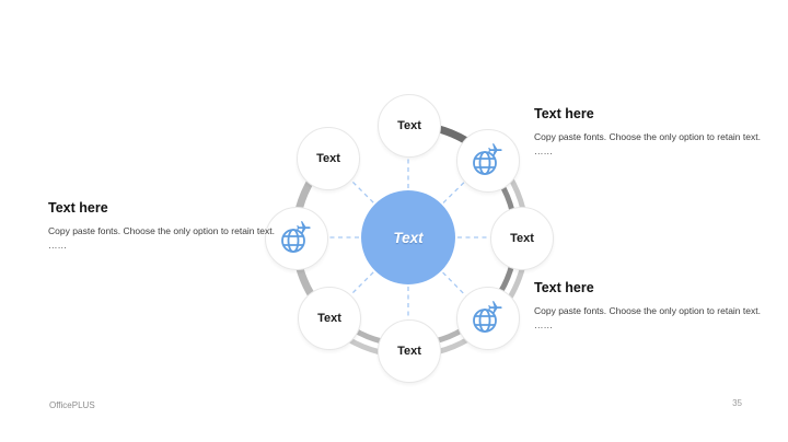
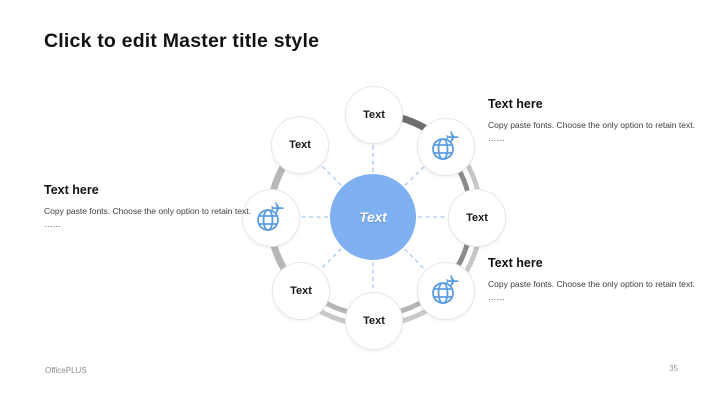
+ Click to edit Master title style
  Text
  Text
  Text
  Text
  Text
  Text
  Text here
  Copy paste fonts. Choose the only option to retain text.
  ……
  Text here
  Copy paste fonts. Choose the only option to retain text.
  ……
  Text here
  Copy paste fonts. Choose the only option to retain text.
  ……
  OfficePLUS
  35
